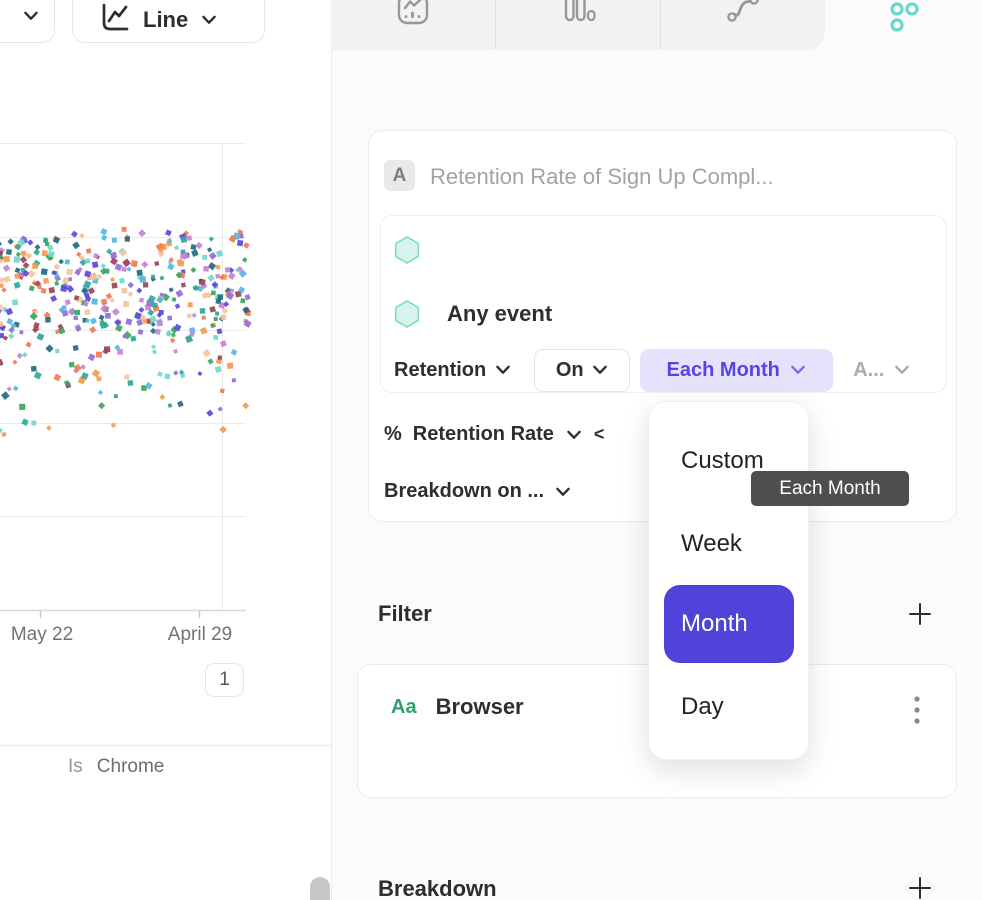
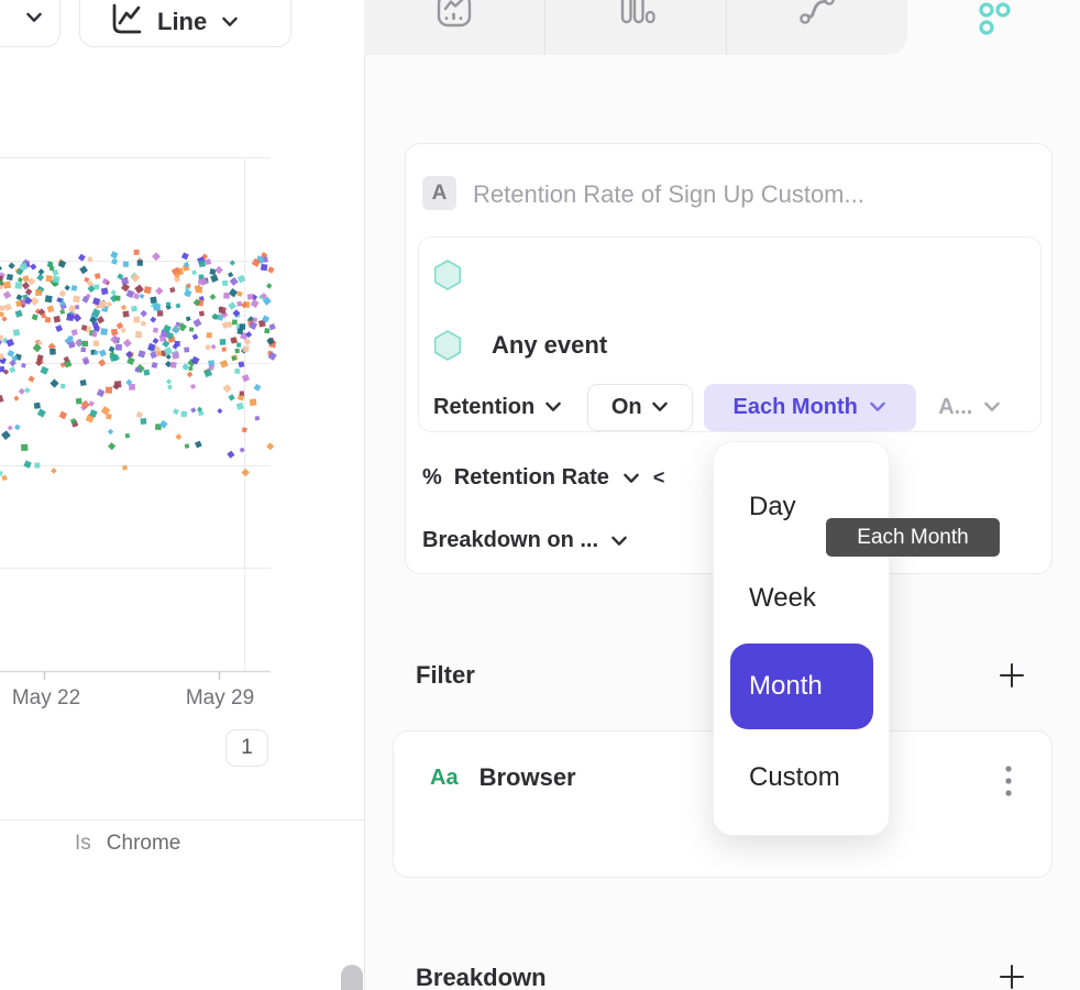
  Line
  May 22
- April 29
+ May 29
  1
  A
- Retention Rate of Sign Up Compl...
+ Retention Rate of Sign Up Custom...
  Any event
  Retention
  On
  Each Month
  A...
  %
  Retention Rate
  <
  Breakdown on ...
- Custom
+ Day
  Week
  Month
- Day
+ Custom
  Each Month
  Filter
  Aa
  Browser
  Is
  Chrome
  Breakdown
